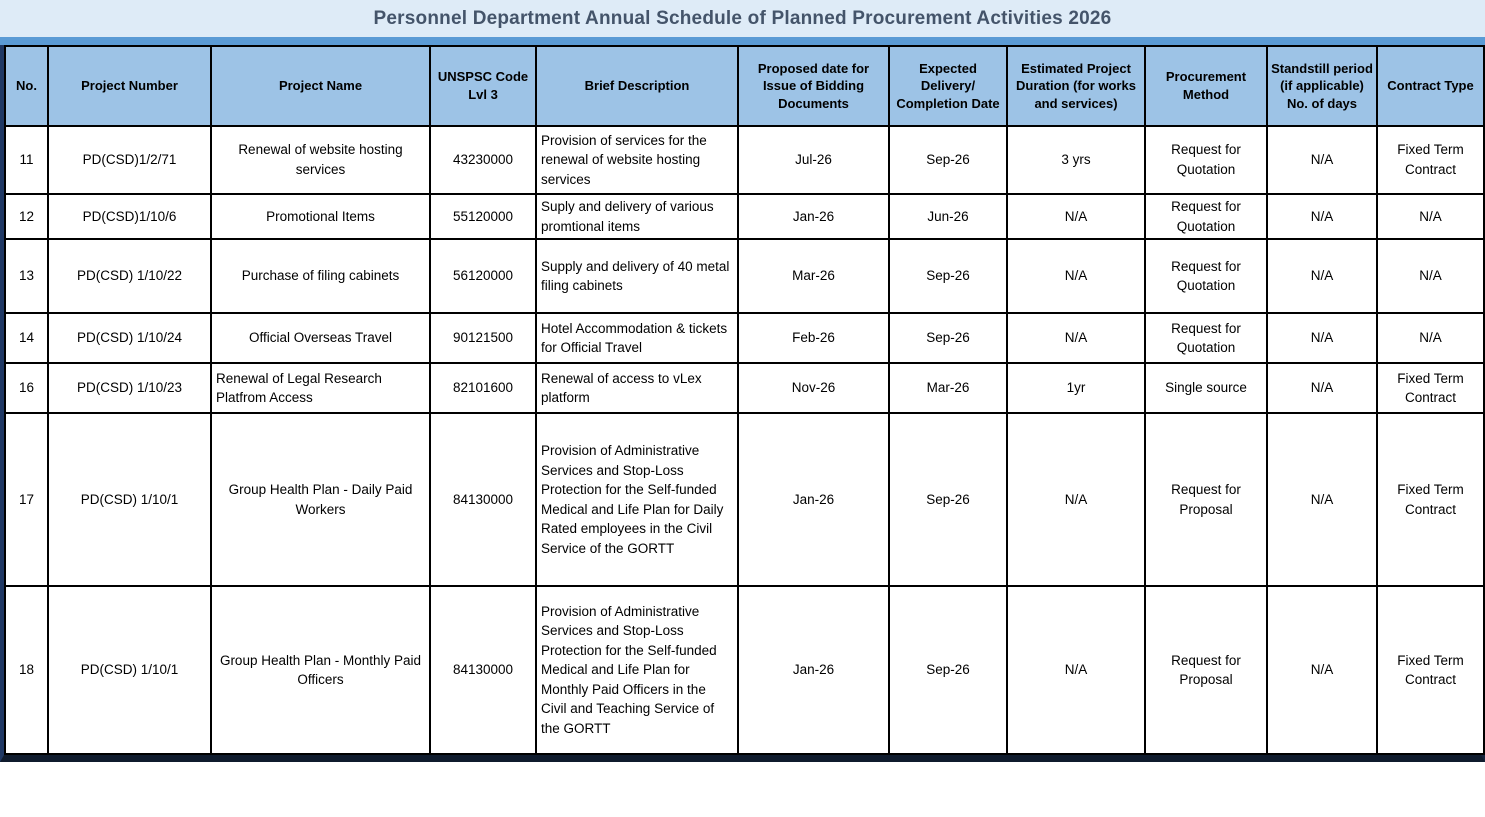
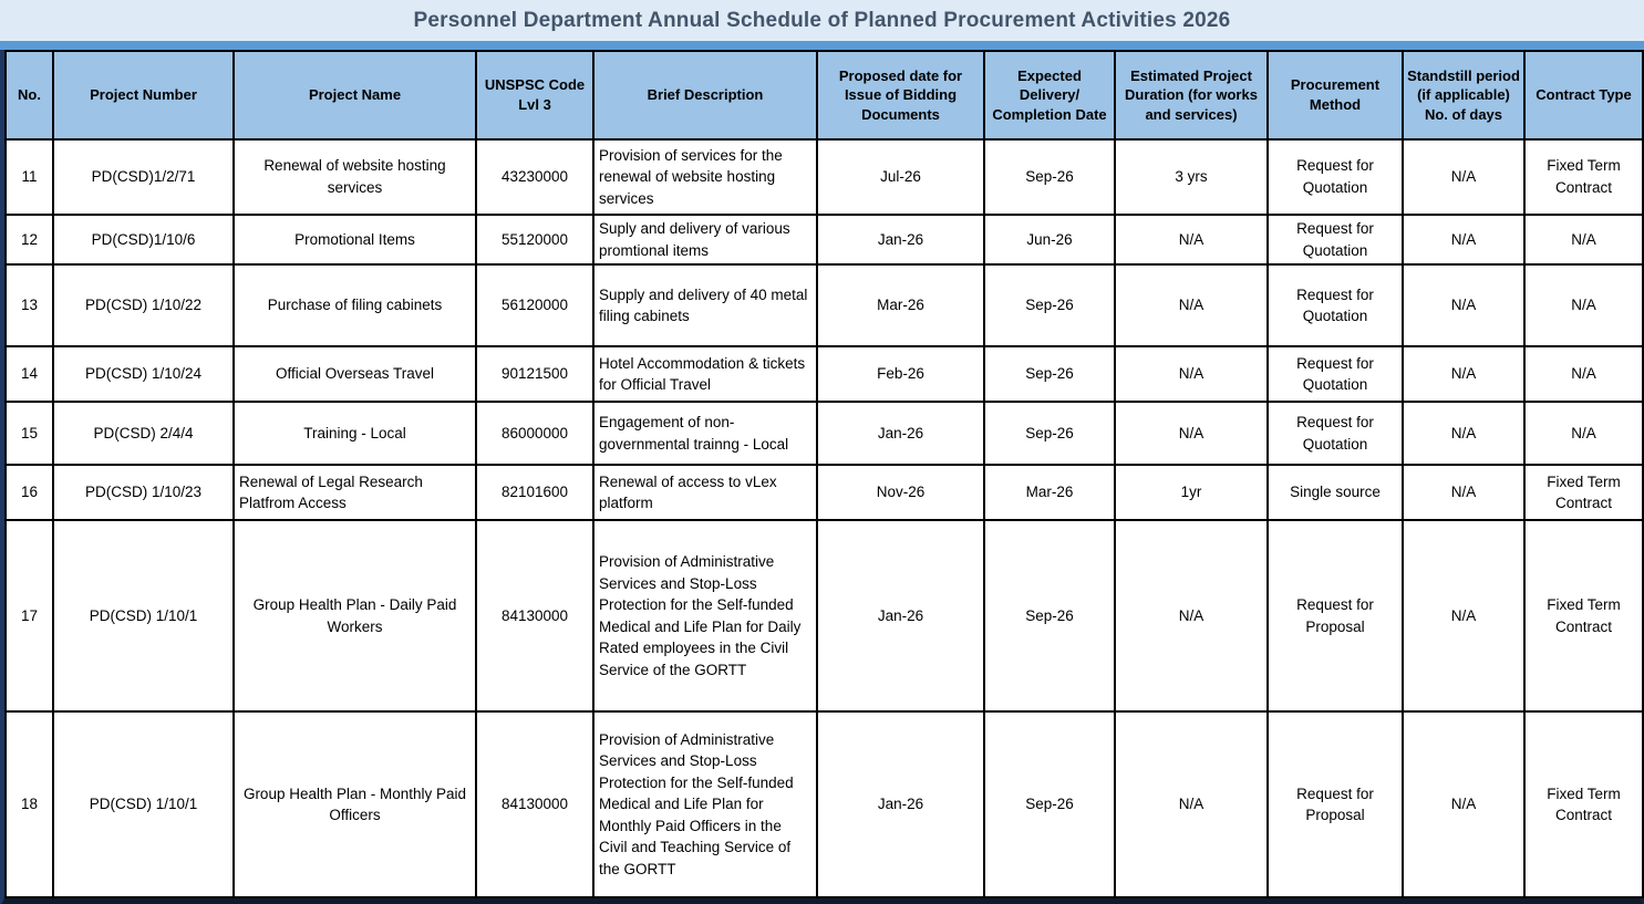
  Personnel Department Annual Schedule of Planned Procurement Activities 2026
  No.	Project Number	Project Name	UNSPSC Code Lvl 3	Brief Description	Proposed date for Issue of Bidding Documents	Expected Delivery/ Completion Date	Estimated Project Duration (for works and services)	Procurement Method	Standstill period (if applicable) No. of days	Contract Type
  11	PD(CSD)1/2/71	Renewal of website hosting services	43230000	Provision of services for the renewal of website hosting services	Jul-26	Sep-26	3 yrs	Request for Quotation	N/A	Fixed Term Contract
  12	PD(CSD)1/10/6	Promotional Items	55120000	Suply and delivery of various promtional items	Jan-26	Jun-26	N/A	Request for Quotation	N/A	N/A
  13	PD(CSD) 1/10/22	Purchase of filing cabinets	56120000	Supply and delivery of 40 metal filing cabinets	Mar-26	Sep-26	N/A	Request for Quotation	N/A	N/A
  14	PD(CSD) 1/10/24	Official Overseas Travel	90121500	Hotel Accommodation & tickets for Official Travel	Feb-26	Sep-26	N/A	Request for Quotation	N/A	N/A
+ 15	PD(CSD) 2/4/4	Training - Local	86000000	Engagement of non-governmental trainng - Local	Jan-26	Sep-26	N/A	Request for Quotation	N/A	N/A
  16	PD(CSD) 1/10/23	Renewal of Legal Research Platfrom Access	82101600	Renewal of access to vLex platform	Nov-26	Mar-26	1yr	Single source	N/A	Fixed Term Contract
  17	PD(CSD) 1/10/1	Group Health Plan - Daily Paid Workers	84130000	Provision of Administrative Services and Stop-Loss Protection for the Self-funded Medical and Life Plan for Daily Rated employees in the Civil Service of the GORTT	Jan-26	Sep-26	N/A	Request for Proposal	N/A	Fixed Term Contract
  18	PD(CSD) 1/10/1	Group Health Plan - Monthly Paid Officers	84130000	Provision of Administrative Services and Stop-Loss Protection for the Self-funded Medical and Life Plan for Monthly Paid Officers in the Civil and Teaching Service of the GORTT	Jan-26	Sep-26	N/A	Request for Proposal	N/A	Fixed Term Contract
